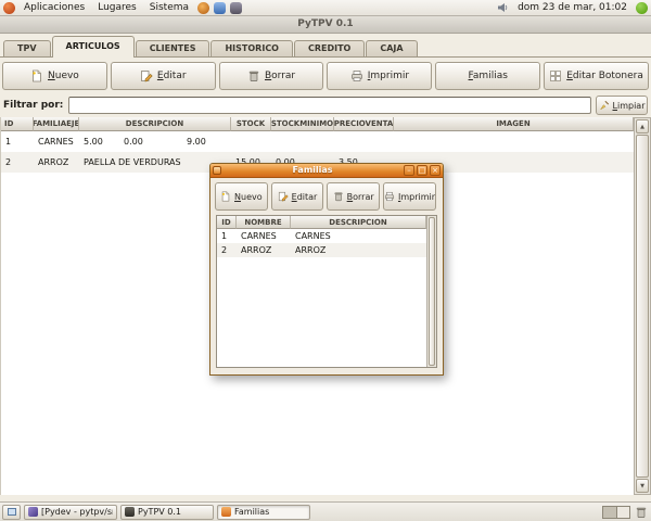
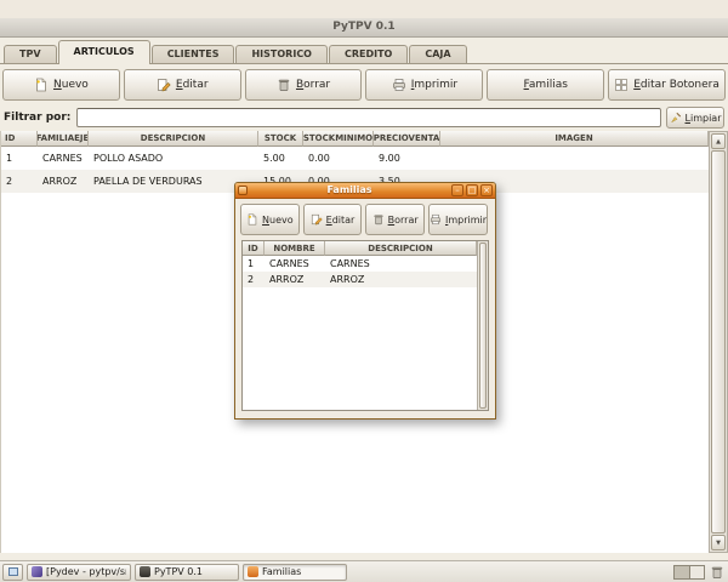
- Aplicaciones
- Lugares
- Sistema
- dom 23 de mar, 01:02
  PyTPV 0.1
  TPV
  ARTICULOS
  CLIENTES
  HISTORICO
  CREDITO
  CAJA
  Nuevo
  Editar
  Borrar
  Imprimir
  Familias
  Editar Botonera
  Filtrar por:
  Limpiar
  ID
  FAMILIAEJE
  DESCRIPCION
  STOCK
  STOCKMINIMO
  PRECIOVENTA
  IMAGEN
  1
  CARNES
+ POLLO ASADO
  5.00
  0.00
  9.00
  2
  ARROZ
  PAELLA DE VERDURAS
  Familias
  –
  □
  ×
  Nuevo
  Editar
  Borrar
  Imprimir
  ID
  NOMBRE
  DESCRIPCION
  1
  CARNES
  CARNES
  2
  ARROZ
  ARROZ
  PyTPV 0.1
  Familias
